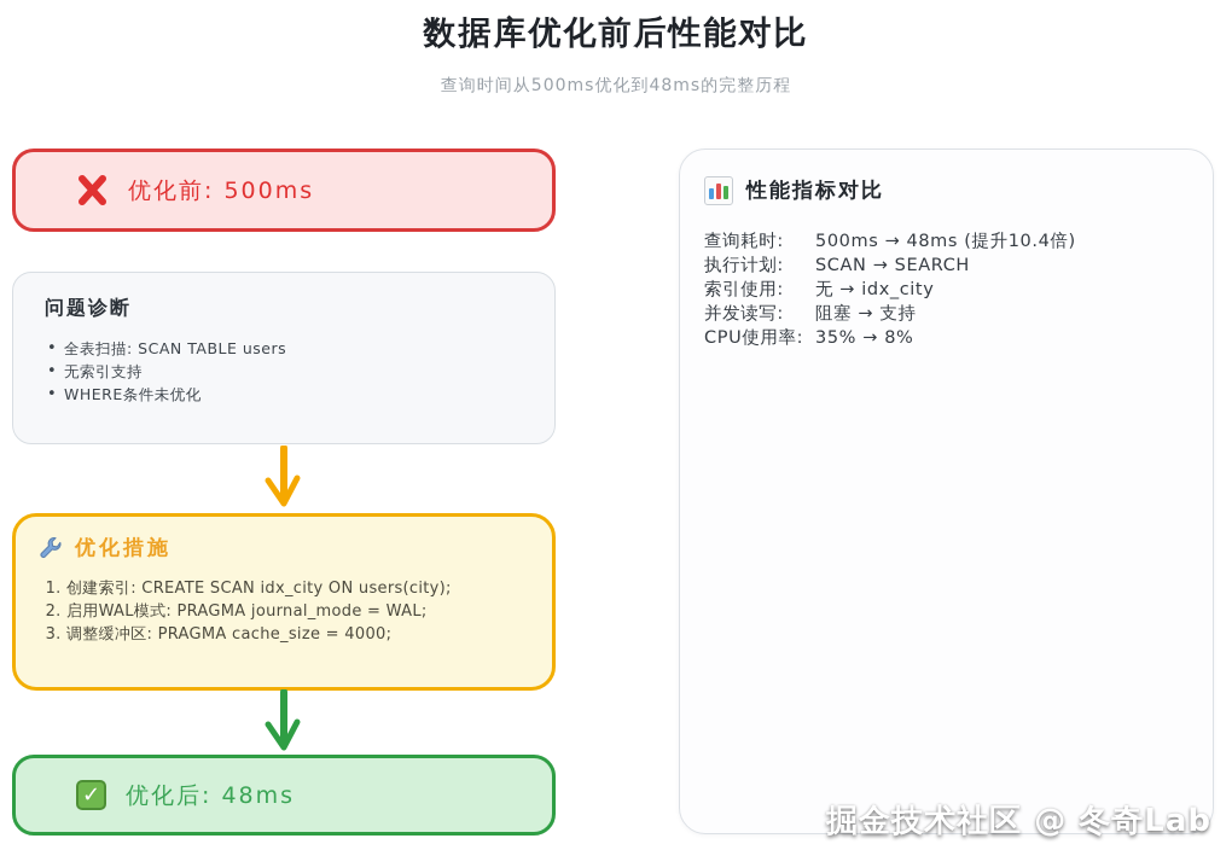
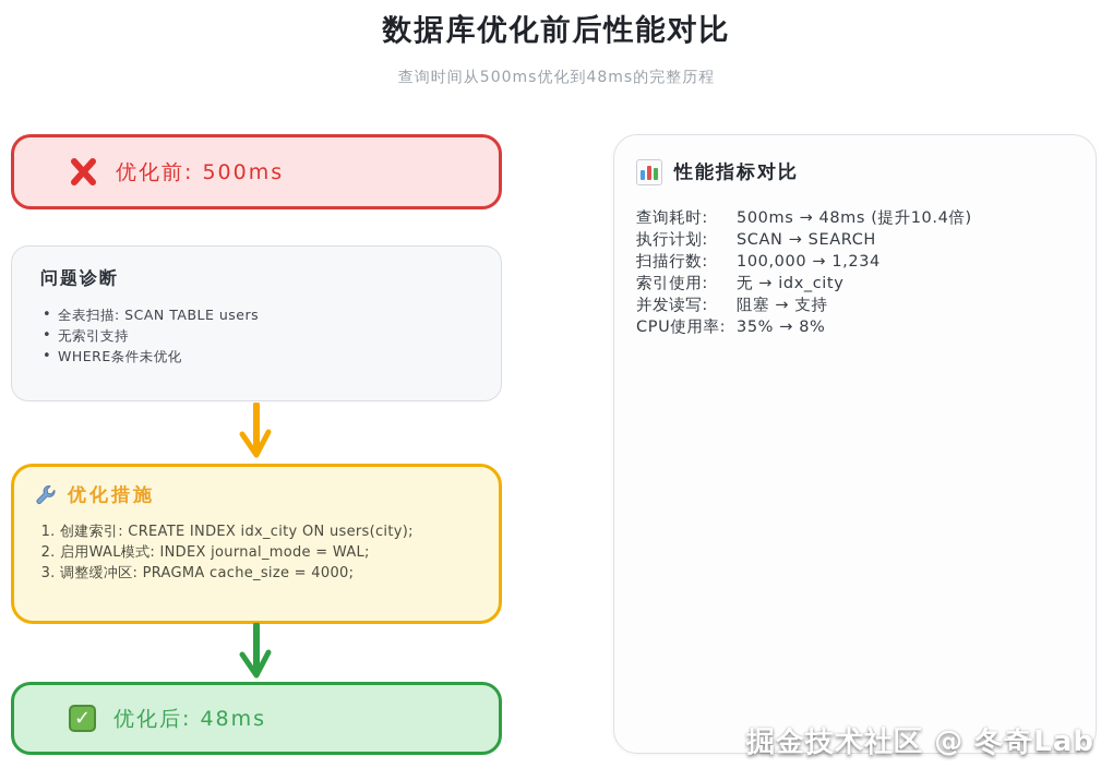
  数据库优化前后性能对比
  查询时间从500ms优化到48ms的完整历程
  优化前: 500ms
  问题诊断
  全表扫描: SCAN TABLE users
  无索引支持
  WHERE条件未优化
  优化措施
- 创建索引: CREATE SCAN idx_city ON users(city);
+ 创建索引: CREATE INDEX idx_city ON users(city);
- 启用WAL模式: PRAGMA journal_mode = WAL;
+ 启用WAL模式: INDEX journal_mode = WAL;
  调整缓冲区: PRAGMA cache_size = 4000;
  ✓
  优化后: 48ms
  性能指标对比
  查询耗时:
  500ms → 48ms (提升10.4倍)
  执行计划:
  SCAN → SEARCH
+ 扫描行数:
+ 100,000 → 1,234
  索引使用:
  无 → idx_city
  并发读写:
  阻塞 → 支持
  CPU使用率:
  35% → 8%
  掘金技术社区 @ 冬奇Lab
